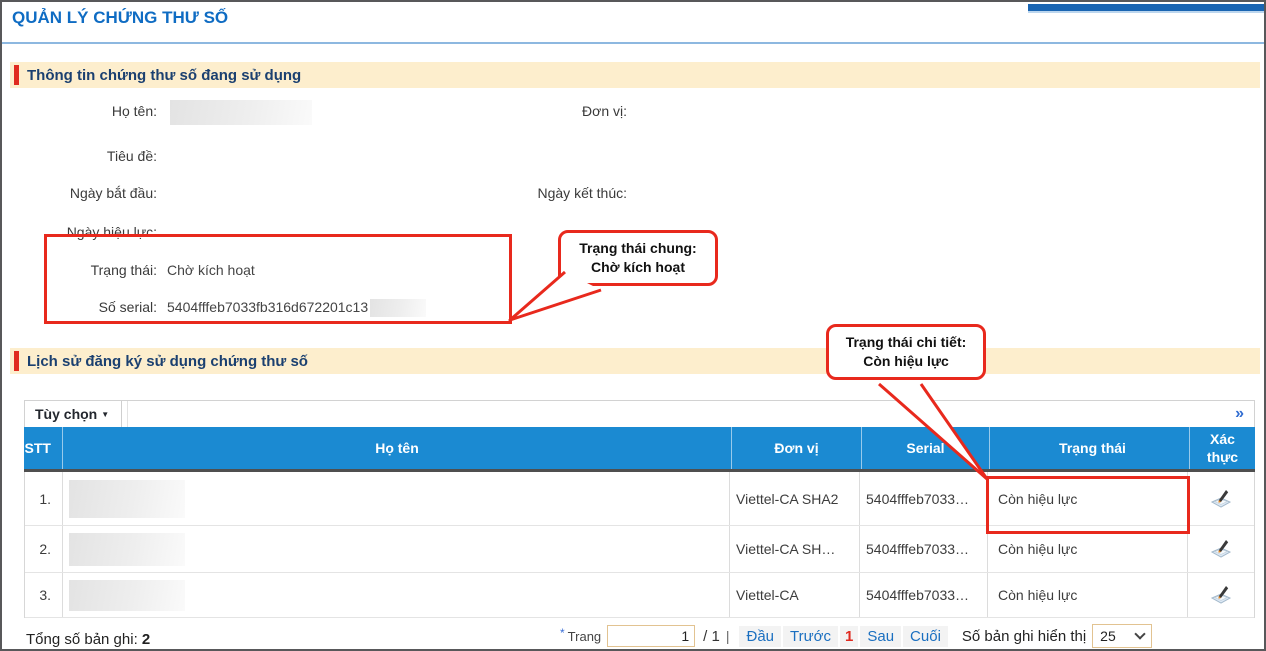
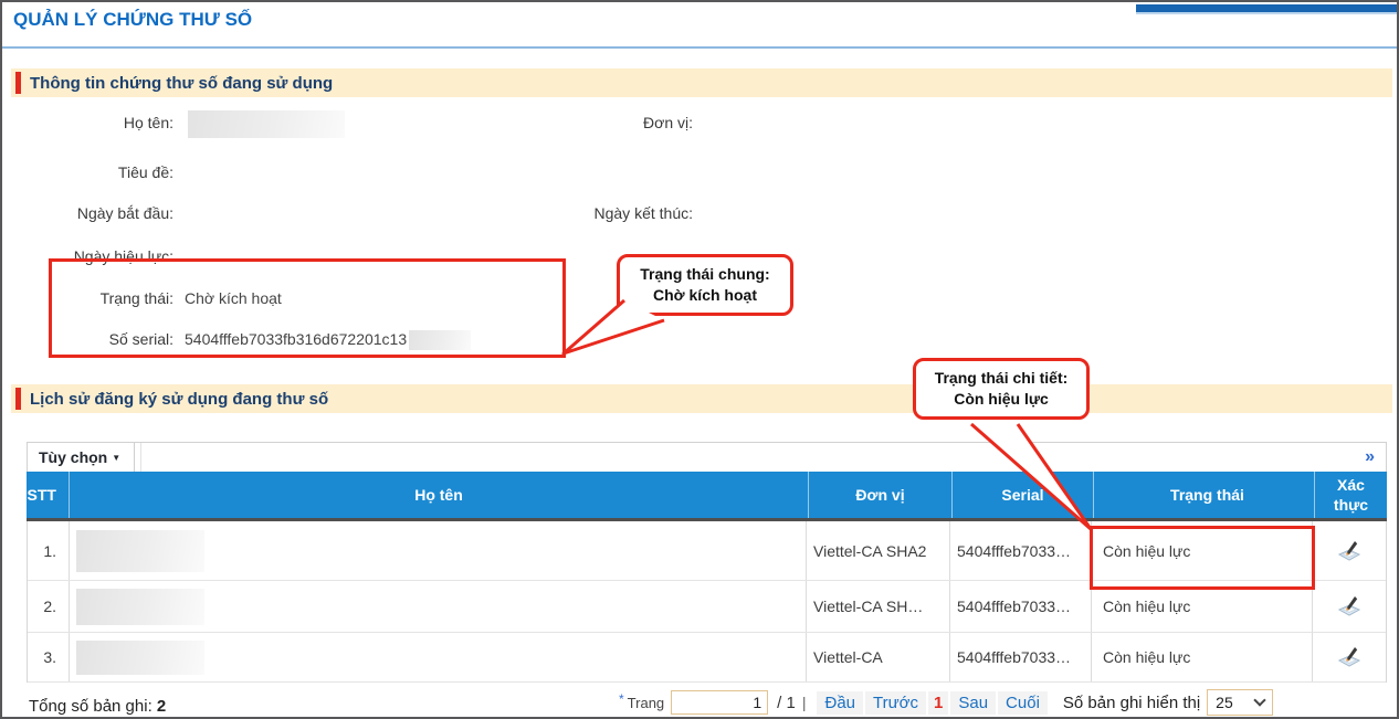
  QUẢN LÝ CHỨNG THƯ SỐ
  Thông tin chứng thư số đang sử dụng
  Họ tên:
  Đơn vị:
  Tiêu đề:
  Ngày bắt đầu:
  Ngày kết thúc:
  Ngày hiệu lực:
  Trạng thái:
  Chờ kích hoạt
  Số serial:
  5404fffeb7033fb316d672201c13
  Trạng thái chung:
  Chờ kích hoạt
- Lịch sử đăng ký sử dụng chứng thư số
+ Lịch sử đăng ký sử dụng đang thư số
  Tùy chọn
  ▼
  »
  STT
  Họ tên
  Đơn vị
  Serial
  Trạng thái
  Xác thực
  1.
  Viettel-CA SHA2
  5404fffeb7033…
  Còn hiệu lực
  2.
  Viettel-CA SH…
  5404fffeb7033…
  Còn hiệu lực
  3.
  Viettel-CA
  5404fffeb7033…
  Còn hiệu lực
  Trạng thái chi tiết:
  Còn hiệu lực
  Tổng số bản ghi: 2
  *
  Trang
  1
  / 1
  |
  Đầu
  Trước
  1
  Sau
  Cuối
  Số bản ghi hiển thị
  25
